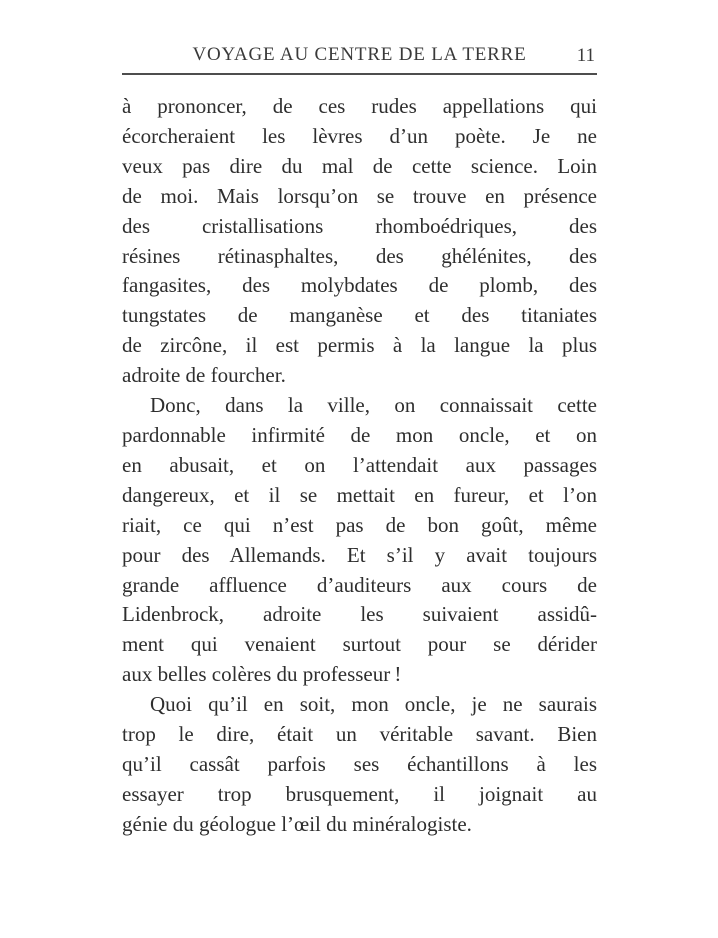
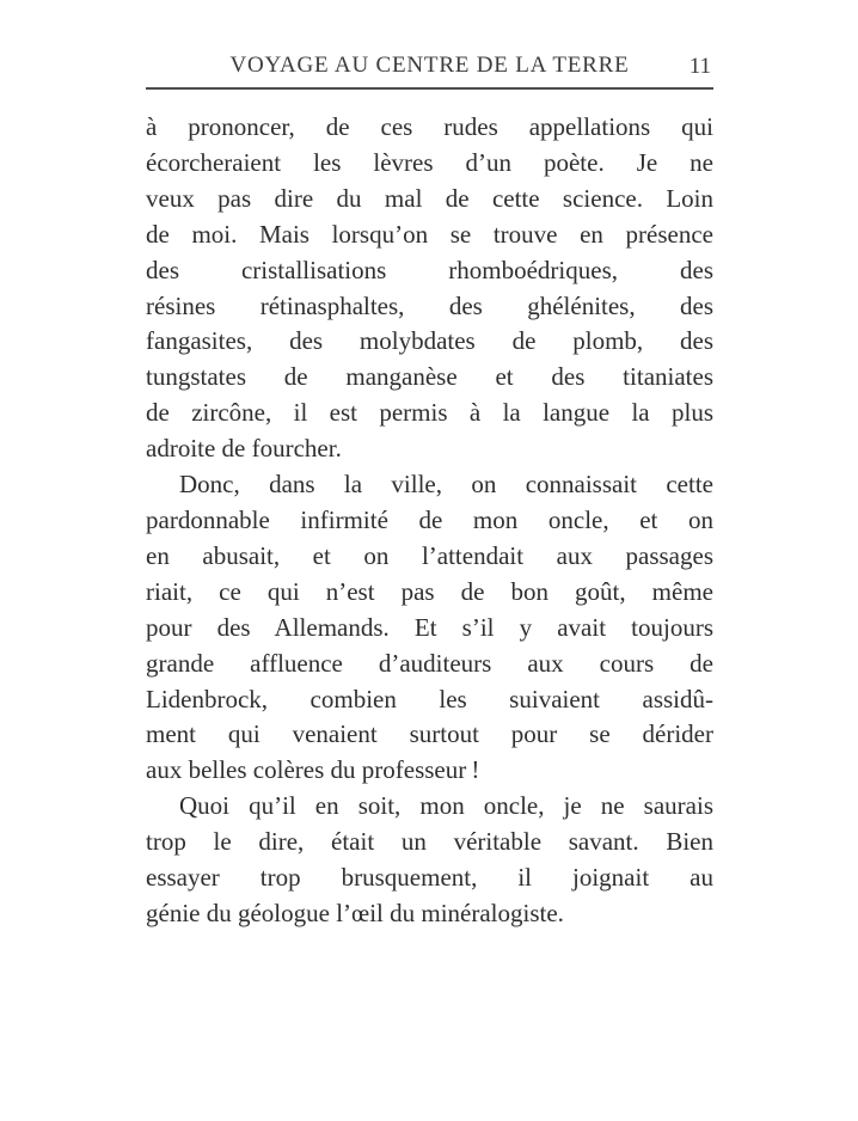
  VOYAGE AU CENTRE DE LA TERRE
  11
  à prononcer, de ces rudes appellations qui
  écorcheraient les lèvres d’un poète. Je ne
  veux pas dire du mal de cette science. Loin
  de moi. Mais lorsqu’on se trouve en présence
  des cristallisations rhomboédriques, des
  résines rétinasphaltes, des ghélénites, des
  fangasites, des molybdates de plomb, des
  tungstates de manganèse et des titaniates
  de zircône, il est permis à la langue la plus
  adroite de fourcher.
  Donc, dans la ville, on connaissait cette
  pardonnable infirmité de mon oncle, et on
  en abusait, et on l’attendait aux passages
- dangereux, et il se mettait en fureur, et l’on
  riait, ce qui n’est pas de bon goût, même
  pour des Allemands. Et s’il y avait toujours
  grande affluence d’auditeurs aux cours de
- Lidenbrock, adroite les suivaient assidû-
+ Lidenbrock, combien les suivaient assidû-
  ment qui venaient surtout pour se dérider
  aux belles colères du professeur !
  Quoi qu’il en soit, mon oncle, je ne saurais
  trop le dire, était un véritable savant. Bien
- qu’il cassât parfois ses échantillons à les
  essayer trop brusquement, il joignait au
  génie du géologue l’œil du minéralogiste.
